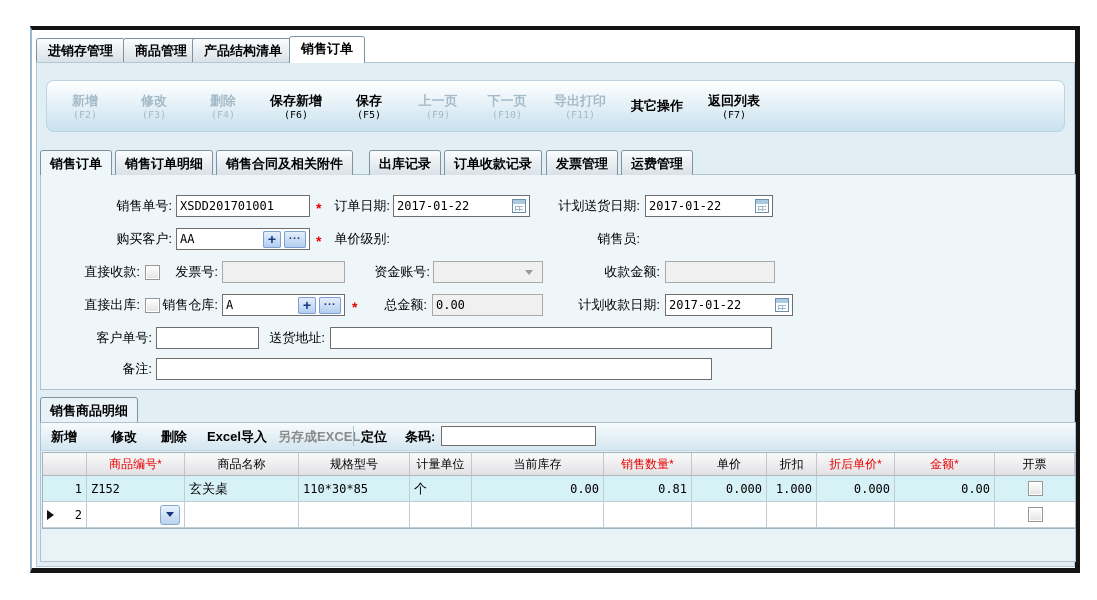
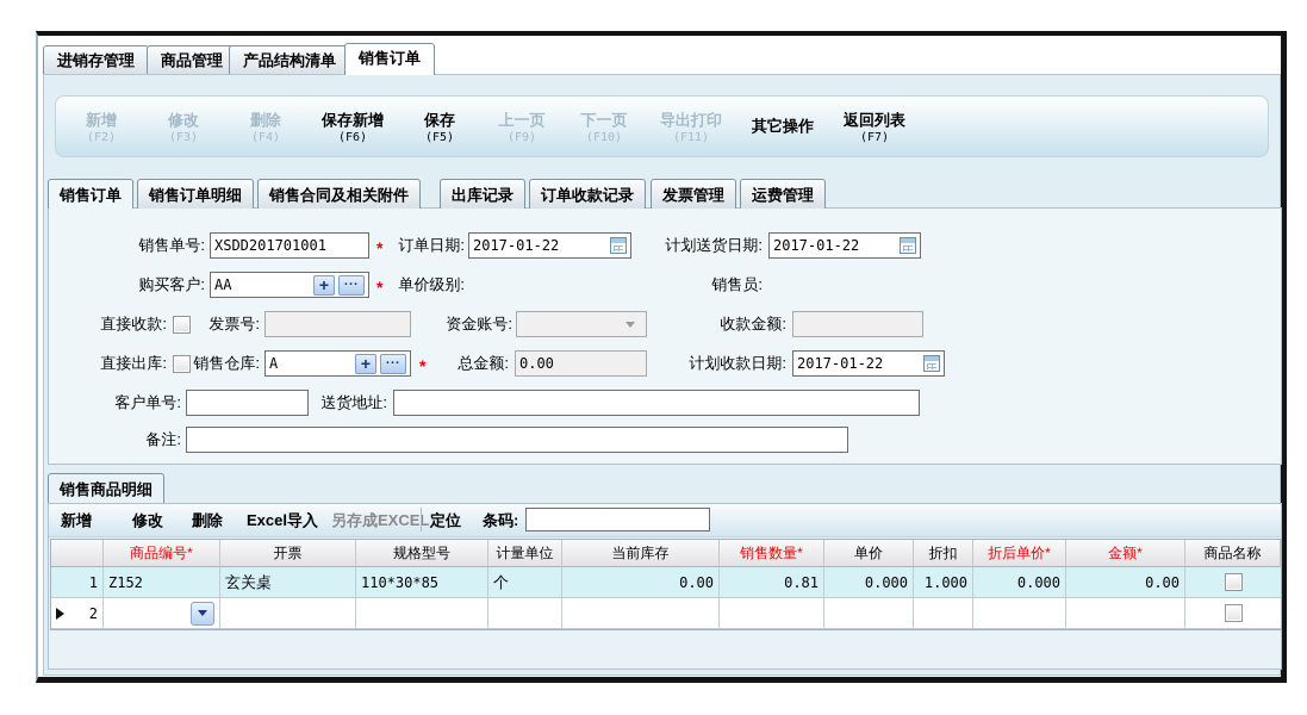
  进销存管理
  商品管理
  产品结构清单
  销售订单
  新增
  (F2)
  修改
  (F3)
  删除
  (F4)
  保存新增
  (F6)
  保存
  (F5)
  上一页
  (F9)
  下一页
  (F10)
  导出打印
  (F11)
  其它操作
  返回列表
  (F7)
  销售订单
  销售订单明细
  销售合同及相关附件
  出库记录
  订单收款记录
  发票管理
  运费管理
  销售单号:
  XSDD201701001
  *
  订单日期:
  2017-01-22
  计划送货日期:
  2017-01-22
  购买客户:
  AA
  *
  单价级别:
  销售员:
  直接收款:
  发票号:
  资金账号:
  收款金额:
  直接出库:
  销售仓库:
  A
  *
  总金额:
  0.00
  计划收款日期:
  2017-01-22
  客户单号:
  送货地址:
  备注:
  销售商品明细
  新增
  修改
  删除
  Excel导入
  另存成EXCEL
  定位
  条码:
  商品编号*
- 商品名称
+ 开票
  规格型号
  计量单位
  当前库存
  销售数量*
  单价
  折扣
  折后单价*
  金额*
- 开票
+ 商品名称
  1
  Z152
  玄关桌
  110*30*85
  个
  0.00
  0.81
  0.000
  1.000
  0.000
  0.00
  2
